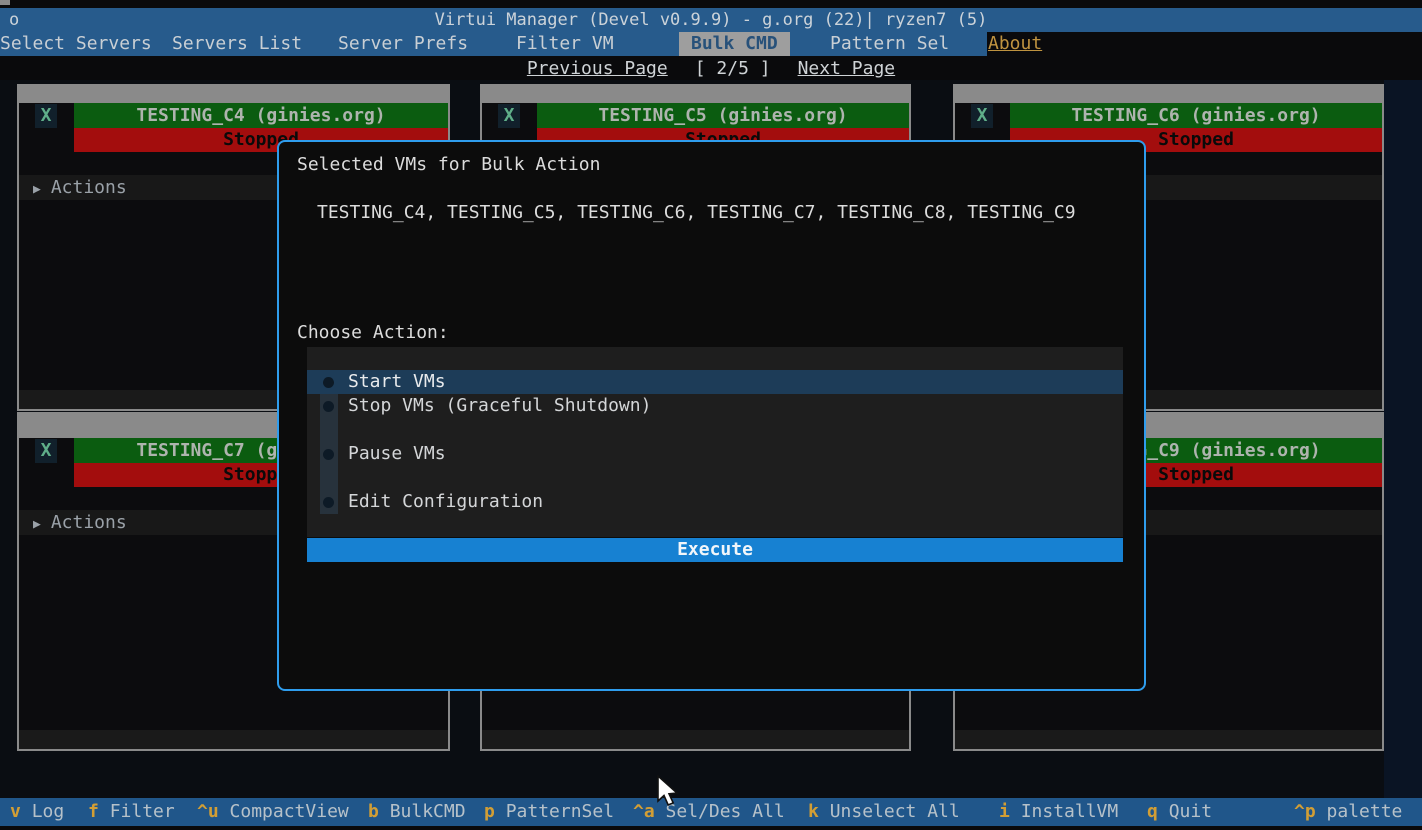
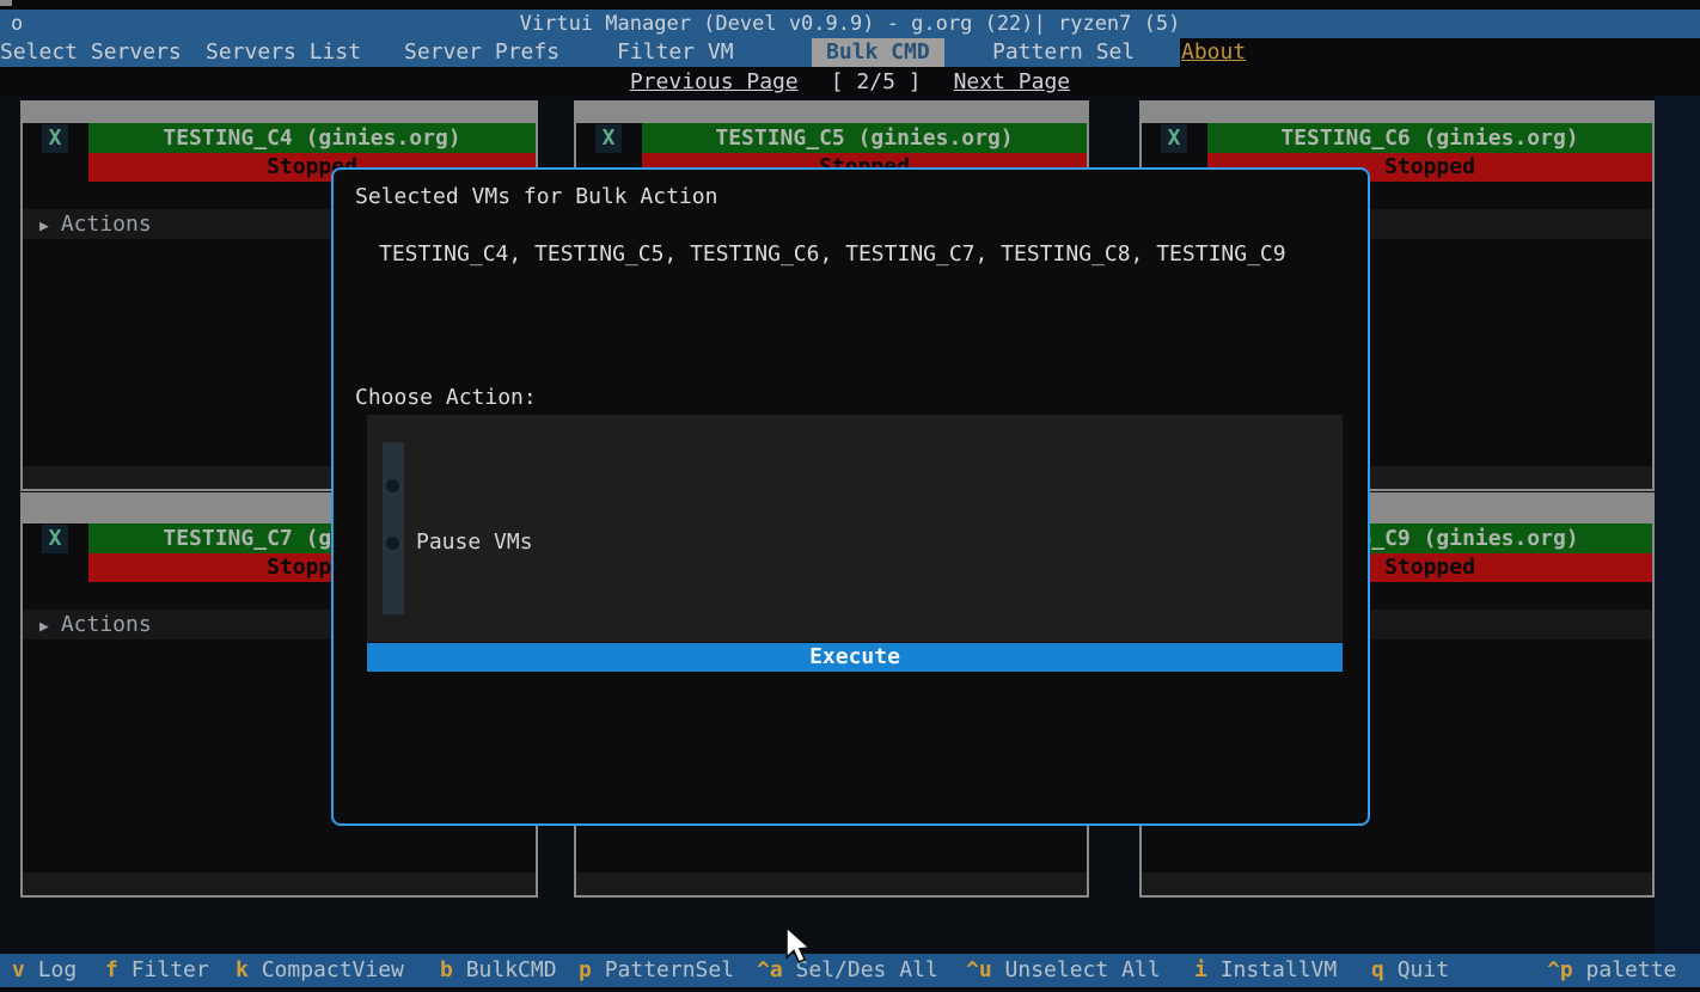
  o
  Virtui Manager (Devel v0.9.9) - g.org (22)| ryzen7 (5)
  Select Servers
  Servers List
  Server Prefs
  Filter VM
  Bulk CMD
  Pattern Sel
  About
  Previous Page
  [ 2/5 ]
  Next Page
  X
  TESTING_C4 (ginies.org)
  Stopp
  ▶ Actions
  X
  TESTING_C5 (ginies.org)
  X
  TESTING_C6 (ginies.org)
  Stopped
  X
  Stopp
  ▶ Actions
  Stopped
  Selected VMs for Bulk Action
  TESTING_C4, TESTING_C5, TESTING_C6, TESTING_C7, TESTING_C8, TESTING_C9
  Choose Action:
- Start VMs
- Stop VMs (Graceful Shutdown)
  Pause VMs
- Edit Configuration
  Execute
  v Log
  f Filter
- ^u CompactView
+ k CompactView
  b BulkCMD
  p PatternSel
  ^a Sel/Des All
- k Unselect All
+ ^u Unselect All
  i InstallVM
  q Quit
  ^p palette
